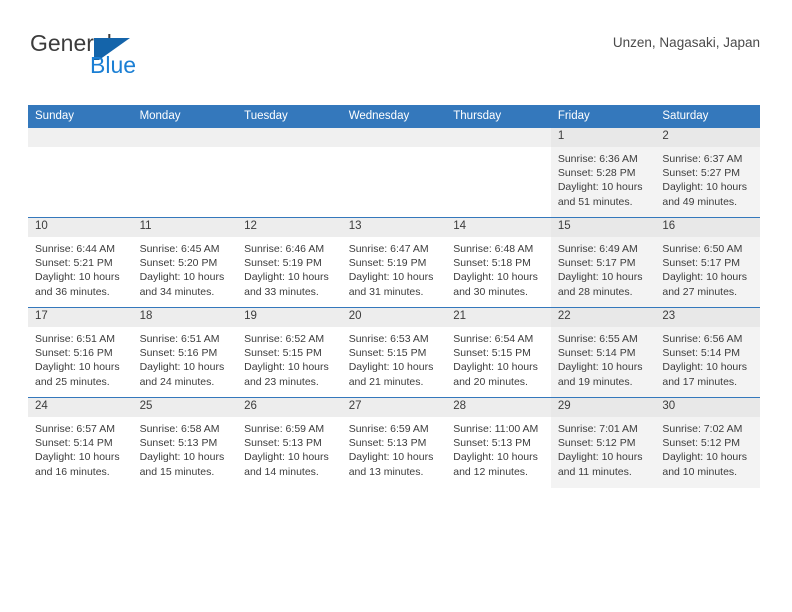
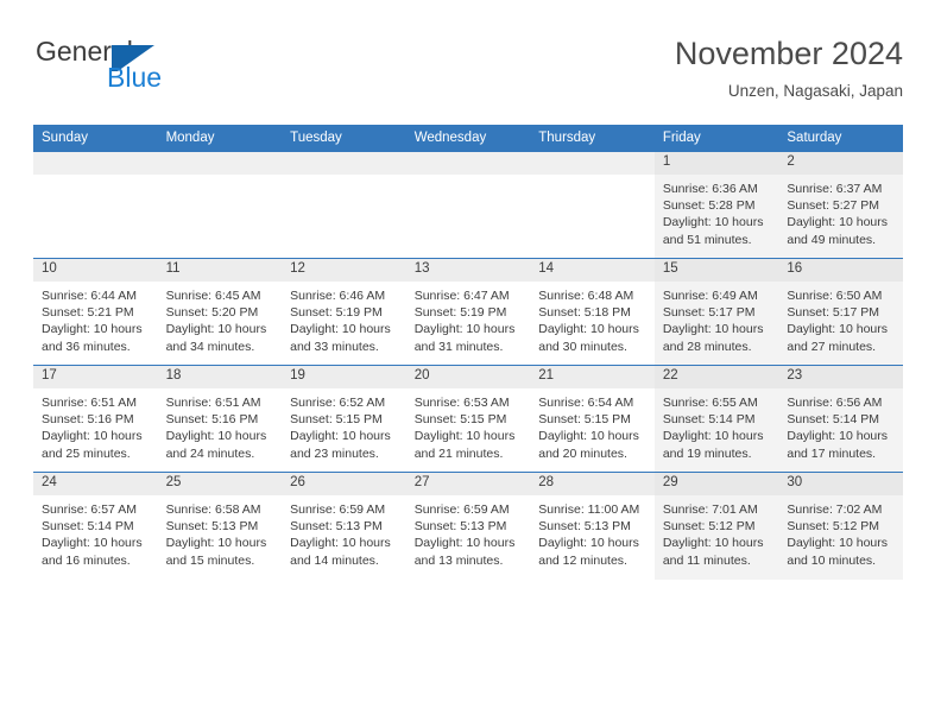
  General
  Blue
+ November 2024
  Unzen, Nagasaki, Japan
  Sunday	Monday	Tuesday	Wednesday	Thursday	Friday	Saturday
  					1Sunrise: 6:36 AMSunset: 5:28 PMDaylight: 10 hoursand 51 minutes.	2Sunrise: 6:37 AMSunset: 5:27 PMDaylight: 10 hoursand 49 minutes.
  10Sunrise: 6:44 AMSunset: 5:21 PMDaylight: 10 hoursand 36 minutes.	11Sunrise: 6:45 AMSunset: 5:20 PMDaylight: 10 hoursand 34 minutes.	12Sunrise: 6:46 AMSunset: 5:19 PMDaylight: 10 hoursand 33 minutes.	13Sunrise: 6:47 AMSunset: 5:19 PMDaylight: 10 hoursand 31 minutes.	14Sunrise: 6:48 AMSunset: 5:18 PMDaylight: 10 hoursand 30 minutes.	15Sunrise: 6:49 AMSunset: 5:17 PMDaylight: 10 hoursand 28 minutes.	16Sunrise: 6:50 AMSunset: 5:17 PMDaylight: 10 hoursand 27 minutes.
  17Sunrise: 6:51 AMSunset: 5:16 PMDaylight: 10 hoursand 25 minutes.	18Sunrise: 6:51 AMSunset: 5:16 PMDaylight: 10 hoursand 24 minutes.	19Sunrise: 6:52 AMSunset: 5:15 PMDaylight: 10 hoursand 23 minutes.	20Sunrise: 6:53 AMSunset: 5:15 PMDaylight: 10 hoursand 21 minutes.	21Sunrise: 6:54 AMSunset: 5:15 PMDaylight: 10 hoursand 20 minutes.	22Sunrise: 6:55 AMSunset: 5:14 PMDaylight: 10 hoursand 19 minutes.	23Sunrise: 6:56 AMSunset: 5:14 PMDaylight: 10 hoursand 17 minutes.
  24Sunrise: 6:57 AMSunset: 5:14 PMDaylight: 10 hoursand 16 minutes.	25Sunrise: 6:58 AMSunset: 5:13 PMDaylight: 10 hoursand 15 minutes.	26Sunrise: 6:59 AMSunset: 5:13 PMDaylight: 10 hoursand 14 minutes.	27Sunrise: 6:59 AMSunset: 5:13 PMDaylight: 10 hoursand 13 minutes.	28Sunrise: 11:00 AMSunset: 5:13 PMDaylight: 10 hoursand 12 minutes.	29Sunrise: 7:01 AMSunset: 5:12 PMDaylight: 10 hoursand 11 minutes.	30Sunrise: 7:02 AMSunset: 5:12 PMDaylight: 10 hoursand 10 minutes.
